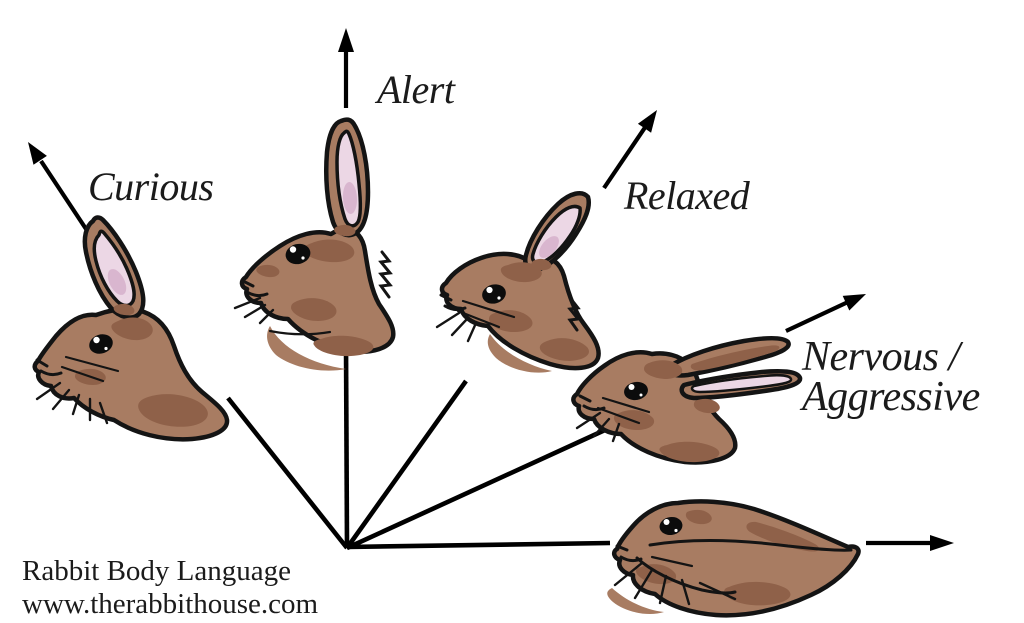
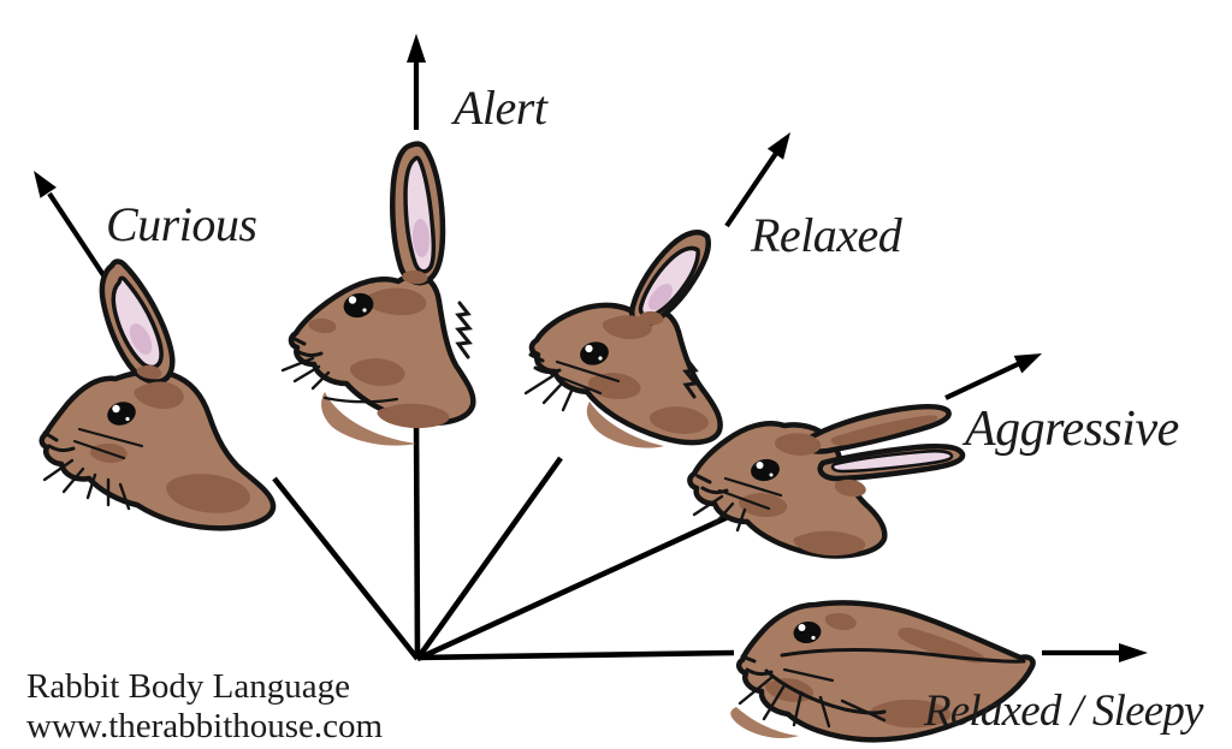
  Curious
  Alert
  Relaxed
- Nervous /
  Aggressive
+ Relaxed / Sleepy
  Rabbit Body Language
  www.therabbithouse.com
